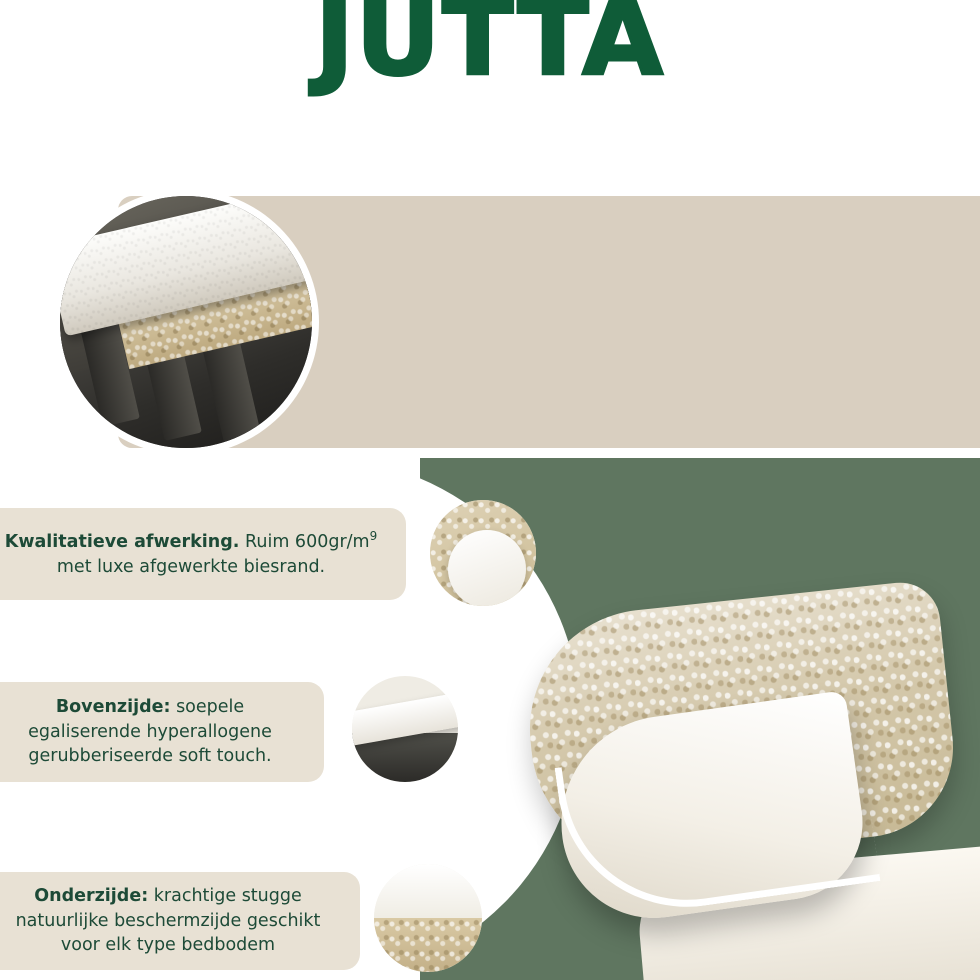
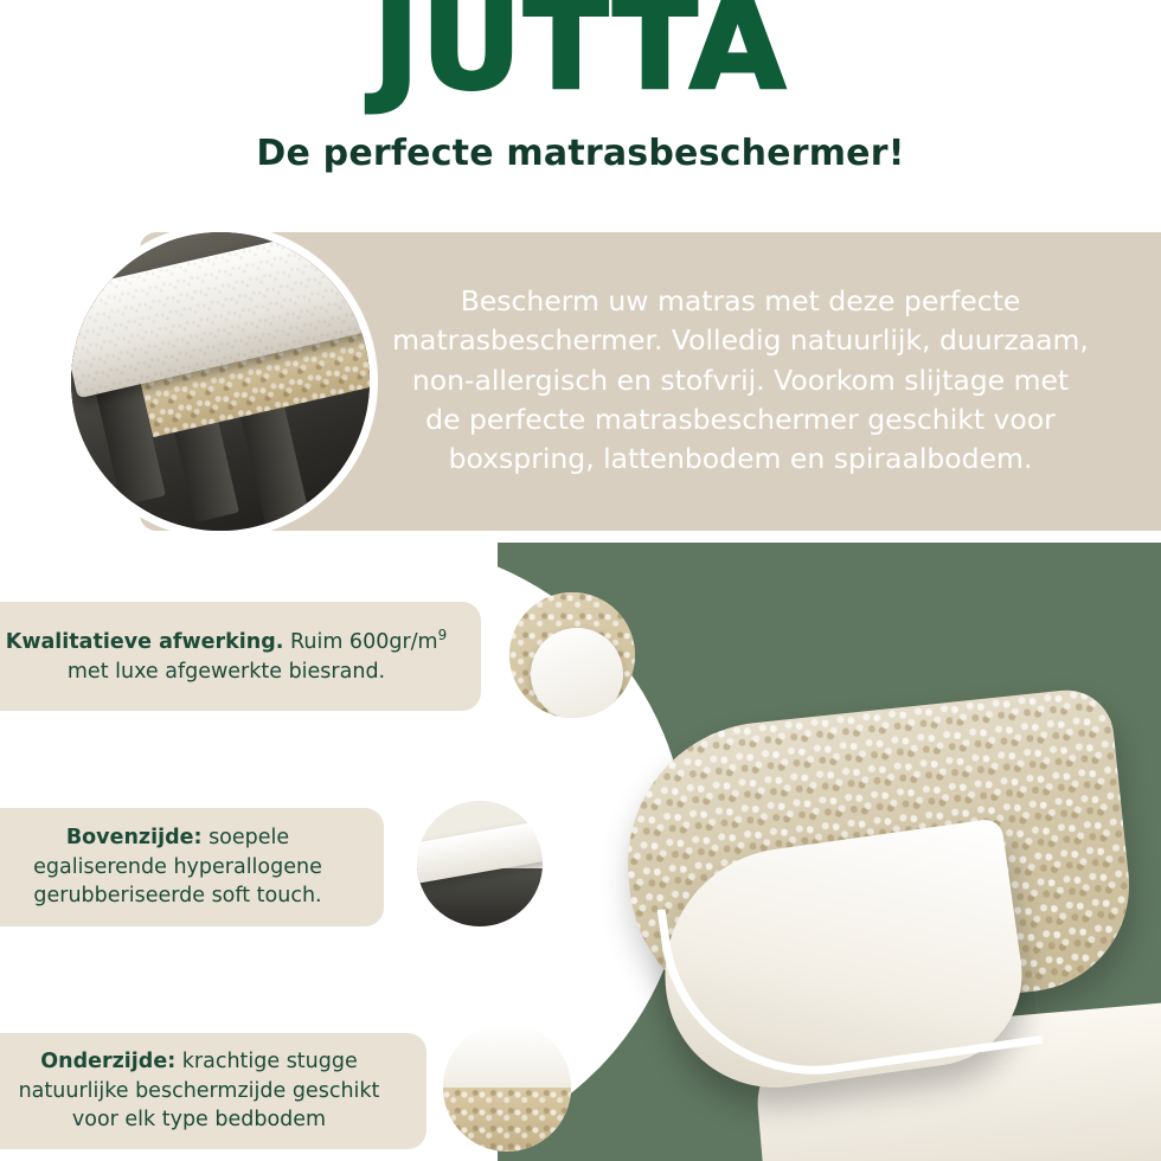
  JUTTA
+ De perfecte matrasbeschermer!
+ Bescherm uw matras met deze perfecte matrasbeschermer. Volledig natuurlijk, duurzaam, non-allergisch en stofvrij. Voorkom slijtage met de perfecte matrasbeschermer geschikt voor boxspring, lattenbodem en spiraalbodem.
  Kwalitatieve afwerking. Ruim 600gr/m9 met luxe afgewerkte biesrand.
  Bovenzijde: soepele egaliserende hyperallogene gerubberiseerde soft touch.
  Onderzijde: krachtige stugge natuurlijke beschermzijde geschikt voor elk type bedbodem
